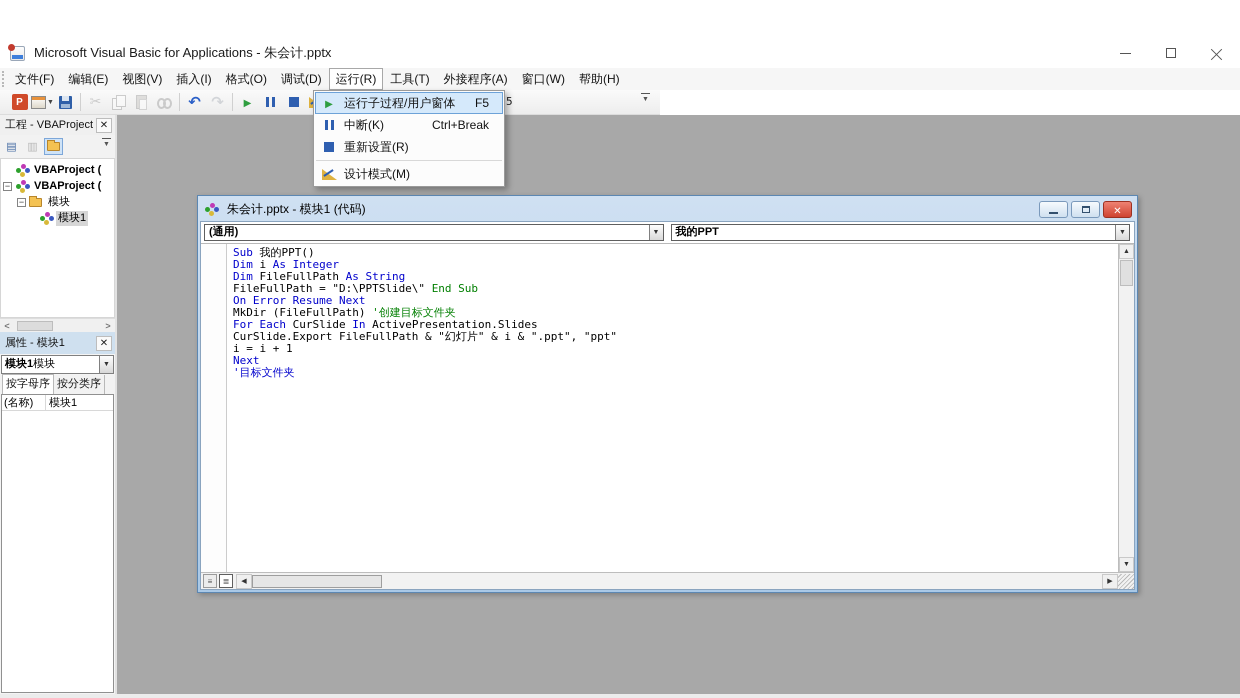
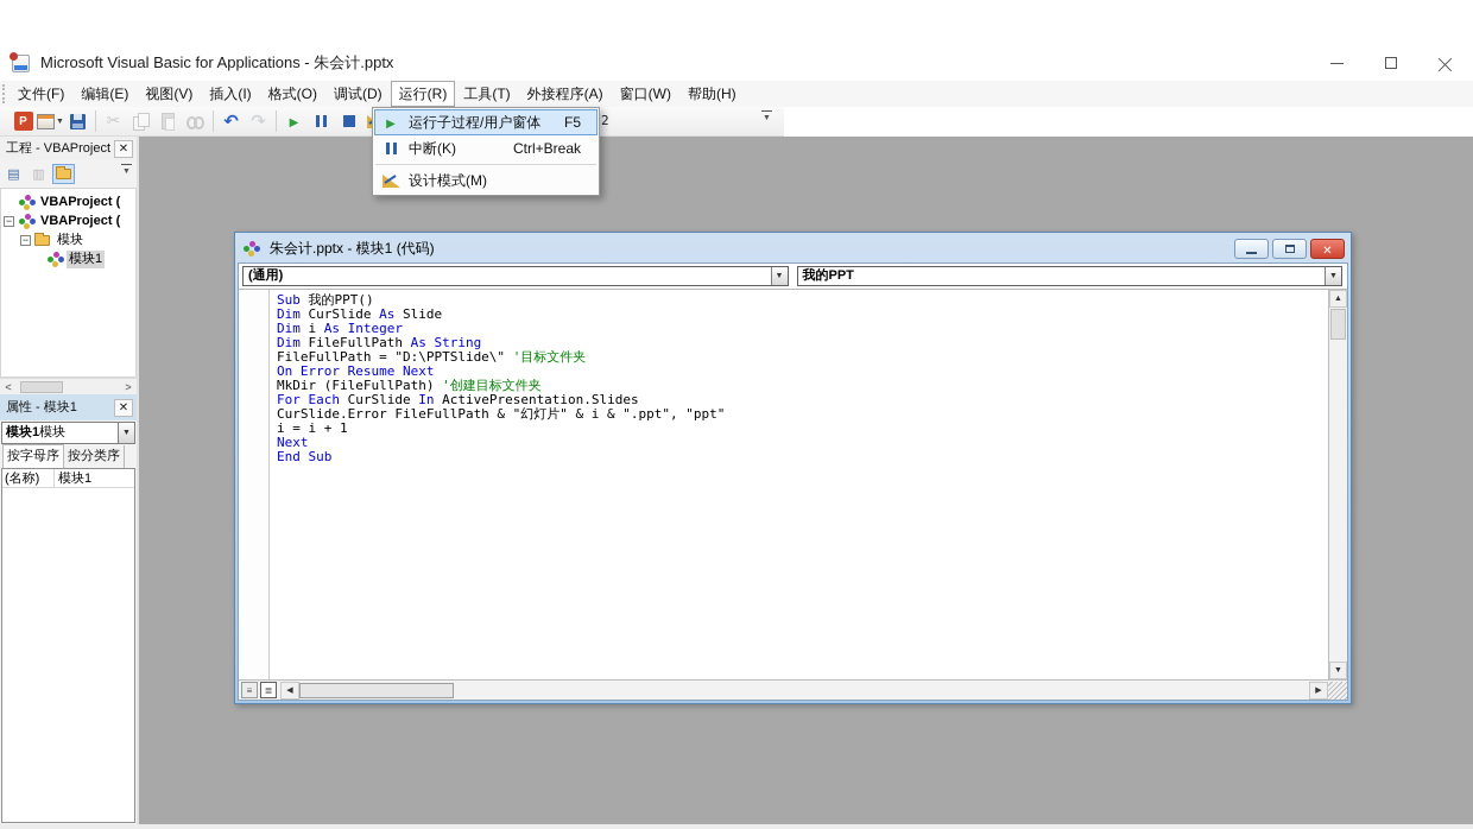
  Microsoft Visual Basic for Applications - 朱会计.pptx
  文件(F)
  编辑(E)
  视图(V)
  插入(I)
  格式(O)
  调试(D)
  运行(R)
  工具(T)
  外接程序(A)
  窗口(W)
  帮助(H)
- 5
+ 2
  工程 - VBAProject
  VBAProject (
  −
  VBAProject (
  −
  模块
  模块1
  <
  >
  属性 - 模块1
  模块1
  模块
  按字母序
  按分类序
  (名称)
  模块1
  朱会计.pptx - 模块1 (代码)
  (通用)
  我的PPT
  Sub 我的PPT()
+ Dim CurSlide As Slide
  Dim i As Integer
  Dim FileFullPath As String
- FileFullPath = "D:\PPTSlide\" End Sub
+ FileFullPath = "D:\PPTSlide\" '目标文件夹
  On Error Resume Next
  MkDir (FileFullPath) '创建目标文件夹
  For Each CurSlide In ActivePresentation.Slides
- CurSlide.Export FileFullPath & "幻灯片" & i & ".ppt", "ppt"
+ CurSlide.Error FileFullPath & "幻灯片" & i & ".ppt", "ppt"
  i = i + 1
  Next
- '目标文件夹
+ End Sub
  ≡
  ≣
  运行子过程/用户窗体
  F5
  中断(K)
  Ctrl+Break
- 重新设置(R)
  设计模式(M)
